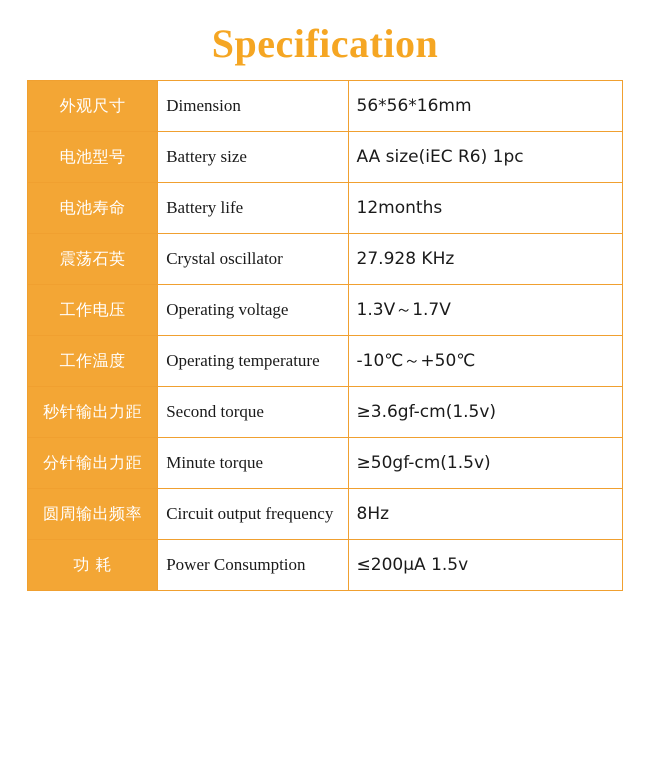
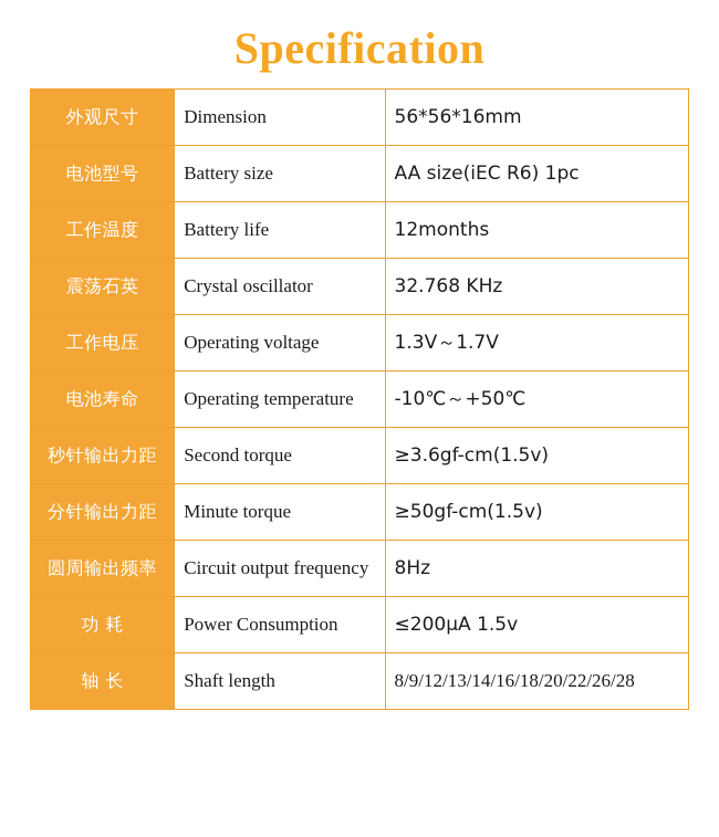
  Specification
  外观尺寸	Dimension	56*56*16mm
  电池型号	Battery size	AA size(iEC R6) 1pc
- 电池寿命	Battery life	12months
+ 工作温度	Battery life	12months
- 震荡石英	Crystal oscillator	27.928 KHz
+ 震荡石英	Crystal oscillator	32.768 KHz
  工作电压	Operating voltage	1.3V～1.7V
- 工作温度	Operating temperature	-10℃～+50℃
+ 电池寿命	Operating temperature	-10℃～+50℃
  秒针输出力距	Second torque	≥3.6gf-cm(1.5v)
  分针输出力距	Minute torque	≥50gf-cm(1.5v)
  圆周输出频率	Circuit output frequency	8Hz
  功 耗	Power Consumption	≤200μA 1.5v
+ 轴 长	Shaft length	8/9/12/13/14/16/18/20/22/26/28
